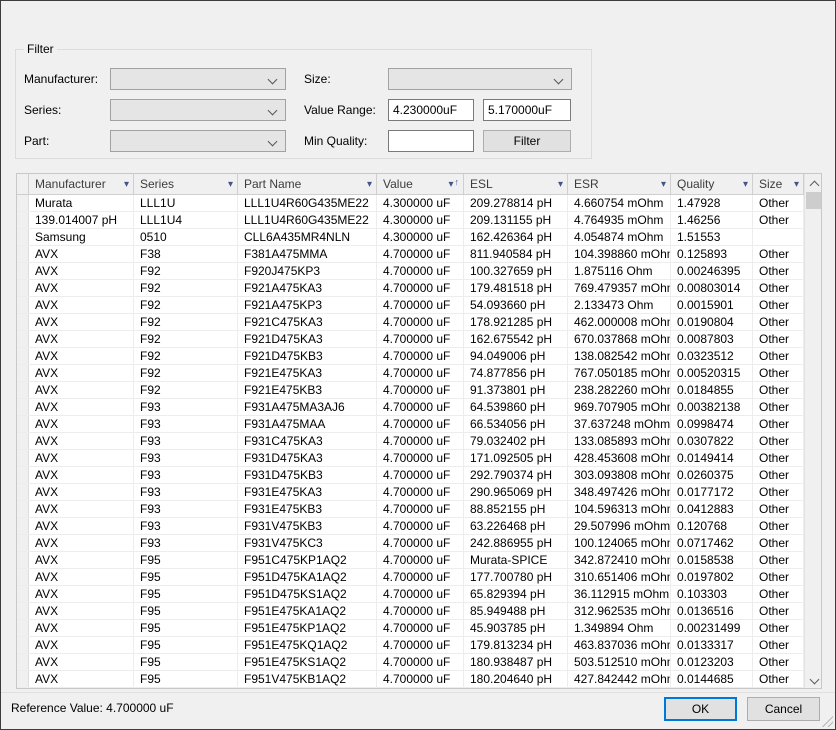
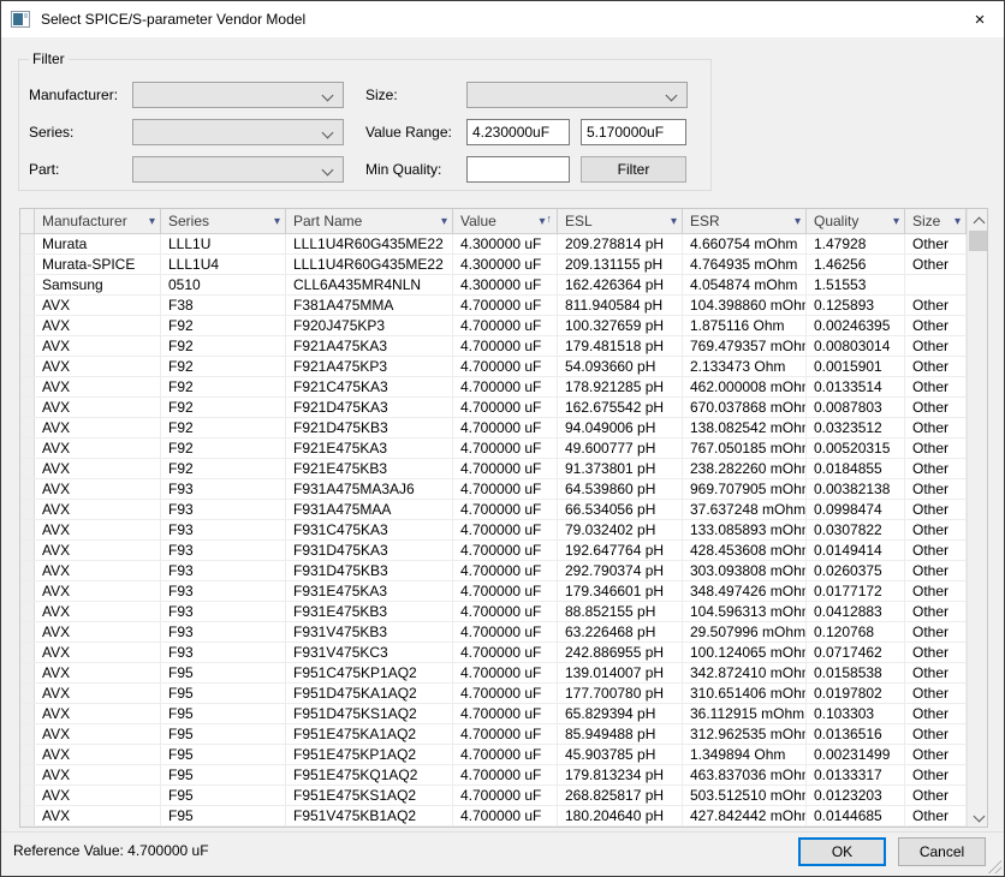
+ Select SPICE/S-parameter Vendor Model
+ ×
  Filter
  Manufacturer:
  Series:
  Part:
  Size:
  Value Range:
  4.230000uF
  5.170000uF
  Min Quality:
  Filter
  Manufacturer
  ▾
  Series
  ▾
  Part Name
  ▾
  Value
  ▾
  ↑
  ESL
  ▾
  ESR
  ▾
  Quality
  ▾
  Size
  ▾
  Murata
  LLL1U
  LLL1U4R60G435ME22
  4.300000 uF
  209.278814 pH
  4.660754 mOhm
  1.47928
  Other
- 139.014007 pH
+ Murata-SPICE
  LLL1U4
  LLL1U4R60G435ME22
  4.300000 uF
  209.131155 pH
  4.764935 mOhm
  1.46256
  Other
  Samsung
  0510
  CLL6A435MR4NLN
  4.300000 uF
  162.426364 pH
  4.054874 mOhm
  1.51553
  AVX
  F38
  F381A475MMA
  4.700000 uF
  811.940584 pH
  104.398860 mOh
  0.125893
  Other
  AVX
  F92
  F920J475KP3
  4.700000 uF
  100.327659 pH
  1.875116 Ohm
  0.00246395
  Other
  AVX
  F92
  F921A475KA3
  4.700000 uF
  179.481518 pH
  769.479357 mOh
  0.00803014
  Other
  AVX
  F92
  F921A475KP3
  4.700000 uF
  54.093660 pH
  2.133473 Ohm
  0.0015901
  Other
  AVX
  F92
  F921C475KA3
  4.700000 uF
  178.921285 pH
  462.000008 mOh
- 0.0190804
+ 0.0133514
  Other
  AVX
  F92
  F921D475KA3
  4.700000 uF
  162.675542 pH
  670.037868 mOh
  0.0087803
  Other
  AVX
  F92
  F921D475KB3
  4.700000 uF
  94.049006 pH
  138.082542 mOh
  0.0323512
  Other
  AVX
  F92
  F921E475KA3
  4.700000 uF
- 74.877856 pH
+ 49.600777 pH
  767.050185 mOh
  0.00520315
  Other
  AVX
  F92
  F921E475KB3
  4.700000 uF
  91.373801 pH
  238.282260 mOh
  0.0184855
  Other
  AVX
  F93
  F931A475MA3AJ6
  4.700000 uF
  64.539860 pH
  969.707905 mOh
  0.00382138
  Other
  AVX
  F93
  F931A475MAA
  4.700000 uF
  66.534056 pH
  37.637248 mOhm
  0.0998474
  Other
  AVX
  F93
  F931C475KA3
  4.700000 uF
  79.032402 pH
  133.085893 mOh
  0.0307822
  Other
  AVX
  F93
  F931D475KA3
  4.700000 uF
- 171.092505 pH
+ 192.647764 pH
  428.453608 mOh
  0.0149414
  Other
  AVX
  F93
  F931D475KB3
  4.700000 uF
  292.790374 pH
  303.093808 mOh
  0.0260375
  Other
  AVX
  F93
  F931E475KA3
  4.700000 uF
- 290.965069 pH
+ 179.346601 pH
  348.497426 mOh
  0.0177172
  Other
  AVX
  F93
  F931E475KB3
  4.700000 uF
  88.852155 pH
  104.596313 mOh
  0.0412883
  Other
  AVX
  F93
  F931V475KB3
  4.700000 uF
  63.226468 pH
  29.507996 mOhm
  0.120768
  Other
  AVX
  F93
  F931V475KC3
  4.700000 uF
  242.886955 pH
  100.124065 mOh
  0.0717462
  Other
  AVX
  F95
  F951C475KP1AQ2
  4.700000 uF
- Murata-SPICE
+ 139.014007 pH
  342.872410 mOh
  0.0158538
  Other
  AVX
  F95
  F951D475KA1AQ2
  4.700000 uF
  177.700780 pH
  310.651406 mOh
  0.0197802
  Other
  AVX
  F95
  F951D475KS1AQ2
  4.700000 uF
  65.829394 pH
  36.112915 mOhm
  0.103303
  Other
  AVX
  F95
  F951E475KA1AQ2
  4.700000 uF
  85.949488 pH
  312.962535 mOh
  0.0136516
  Other
  AVX
  F95
  F951E475KP1AQ2
  4.700000 uF
  45.903785 pH
  1.349894 Ohm
  0.00231499
  Other
  AVX
  F95
  F951E475KQ1AQ2
  4.700000 uF
  179.813234 pH
  463.837036 mOh
  0.0133317
  Other
  AVX
  F95
  F951E475KS1AQ2
  4.700000 uF
- 180.938487 pH
+ 268.825817 pH
  503.512510 mOh
  0.0123203
  Other
  AVX
  F95
  F951V475KB1AQ2
  4.700000 uF
  180.204640 pH
  427.842442 mOh
  0.0144685
  Other
  Reference Value: 4.700000 uF
  OK
  Cancel
